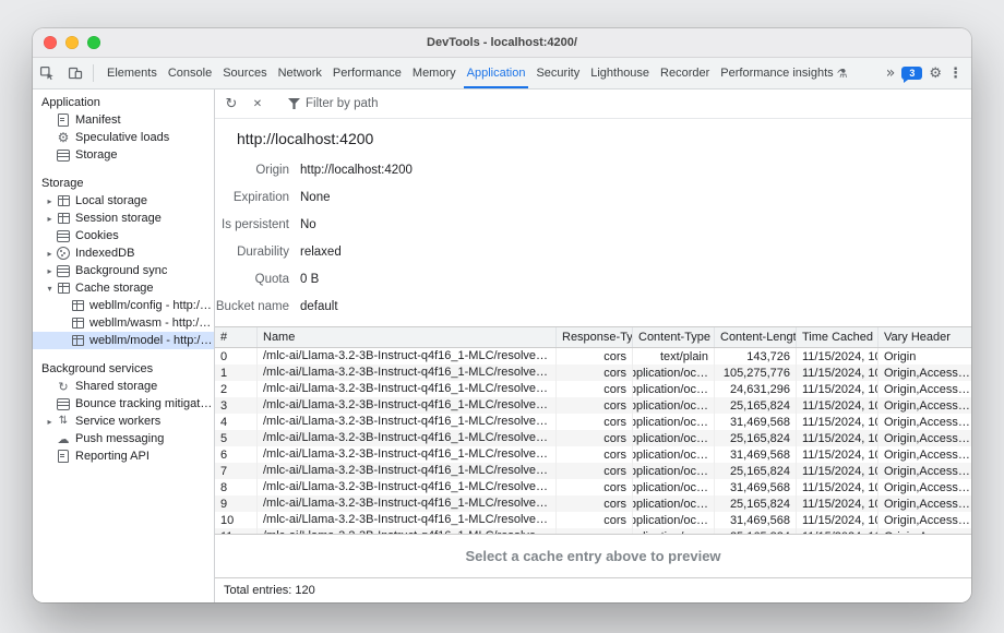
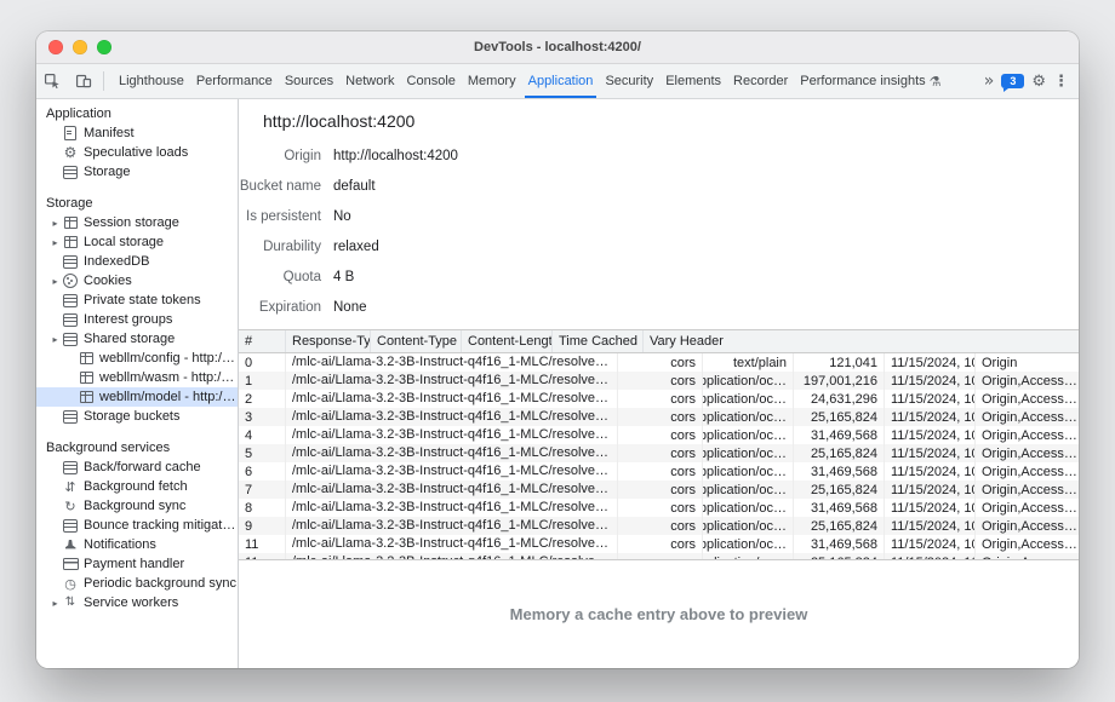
  DevTools - localhost:4200/
- Elements
+ Lighthouse
- Console
+ Performance
  Sources
  Network
- Performance
+ Console
  Memory
  Application
  Security
- Lighthouse
+ Elements
  Recorder
  Performance insights
  »
  3
  ⚙
  ⋮
  Application
  Manifest
  Speculative loads
  Storage
  Storage
  ▸
- Local storage
+ Session storage
  ▸
- Session storage
+ Local storage
- Cookies
+ IndexedDB
  ▸
- IndexedDB
+ Cookies
+ Private state tokens
+ Interest groups
  ▸
- Background sync
+ Shared storage
- ▾
- Cache storage
  webllm/config - http://lo
  webllm/wasm - http://lo
  webllm/model - http://lo
+ Storage buckets
  Background services
+ Back/forward cache
+ Background fetch
- Shared storage
+ Background sync
  Bounce tracking mitigation
+ Notifications
+ Payment handler
+ Periodic background sync
  ▸
  Service workers
- Push messaging
- Reporting API
- ↻
- ✕
- Filter by path
  http://localhost:4200
  Origin
  http://localhost:4200
- Expiration
+ Bucket name
- None
+ default
  Is persistent
  No
  Durability
  relaxed
  Quota
- 0 B
+ 4 B
- Bucket name
+ Expiration
- default
+ None
  #
- Name
  Response-Ty
  Content-Type
  Content-Lengt
  Time Cached
  Vary Header
  0
  /mlc-ai/Llama-3.2-3B-Instruct-q4f16_1-MLC/resolve/ma
  cors
  text/plain
- 143,726
+ 121,041
  11/15/2024, 10
  Origin
  1
  /mlc-ai/Llama-3.2-3B-Instruct-q4f16_1-MLC/resolve/ma
  cors
  pplication/oc…
- 105,275,776
+ 197,001,216
  11/15/2024, 10
  Origin,Access…
  2
  /mlc-ai/Llama-3.2-3B-Instruct-q4f16_1-MLC/resolve/ma
  cors
  pplication/oc…
  24,631,296
  11/15/2024, 10
  Origin,Access…
  3
  /mlc-ai/Llama-3.2-3B-Instruct-q4f16_1-MLC/resolve/ma
  cors
  pplication/oc…
  25,165,824
  11/15/2024, 10
  Origin,Access…
  4
  /mlc-ai/Llama-3.2-3B-Instruct-q4f16_1-MLC/resolve/ma
  cors
  pplication/oc…
  31,469,568
  11/15/2024, 10
  Origin,Access…
  5
  /mlc-ai/Llama-3.2-3B-Instruct-q4f16_1-MLC/resolve/ma
  cors
  pplication/oc…
  25,165,824
  11/15/2024, 10
  Origin,Access…
  6
  /mlc-ai/Llama-3.2-3B-Instruct-q4f16_1-MLC/resolve/ma
  cors
  pplication/oc…
  31,469,568
  11/15/2024, 10
  Origin,Access…
  7
  /mlc-ai/Llama-3.2-3B-Instruct-q4f16_1-MLC/resolve/ma
  cors
  pplication/oc…
  25,165,824
  11/15/2024, 10
  Origin,Access…
  8
  /mlc-ai/Llama-3.2-3B-Instruct-q4f16_1-MLC/resolve/ma
  cors
  pplication/oc…
  31,469,568
  11/15/2024, 10
  Origin,Access…
  9
  /mlc-ai/Llama-3.2-3B-Instruct-q4f16_1-MLC/resolve/ma
  cors
  pplication/oc…
  25,165,824
  11/15/2024, 10
  Origin,Access…
- 10
+ 11
  /mlc-ai/Llama-3.2-3B-Instruct-q4f16_1-MLC/resolve/ma
  cors
  pplication/oc…
  31,469,568
  11/15/2024, 10
  Origin,Access…
- Select a cache entry above to preview
+ Memory a cache entry above to preview
- Total entries: 120
